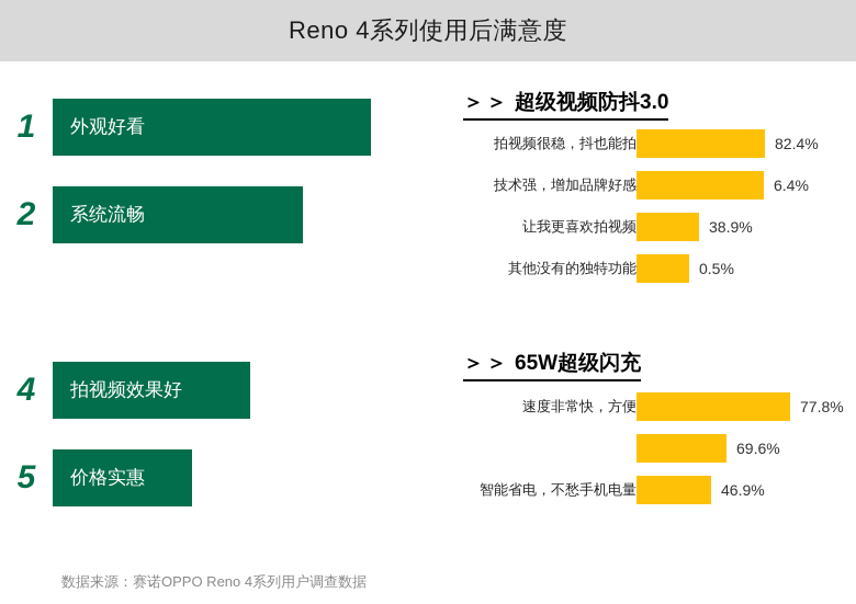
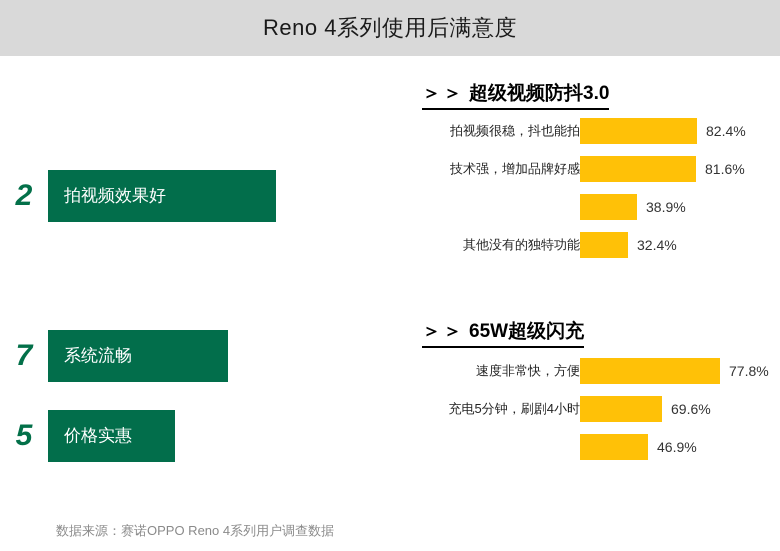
  Reno 4系列使用后满意度
- 1
- 外观好看
  2
- 系统流畅
+ 拍视频效果好
- 4
+ 7
- 拍视频效果好
+ 系统流畅
  5
  价格实惠
  ＞＞ 超级视频防抖3.0
  拍视频很稳，抖也能拍
  82.4%
  技术强，增加品牌好感
- 6.4%
+ 81.6%
- 让我更喜欢拍视频
  38.9%
  其他没有的独特功能
- 0.5%
+ 32.4%
  ＞＞ 65W超级闪充
  速度非常快，方便
  77.8%
+ 充电5分钟，刷剧4小时
  69.6%
- 智能省电，不愁手机电量
  46.9%
  数据来源：赛诺OPPO Reno 4系列用户调查数据
